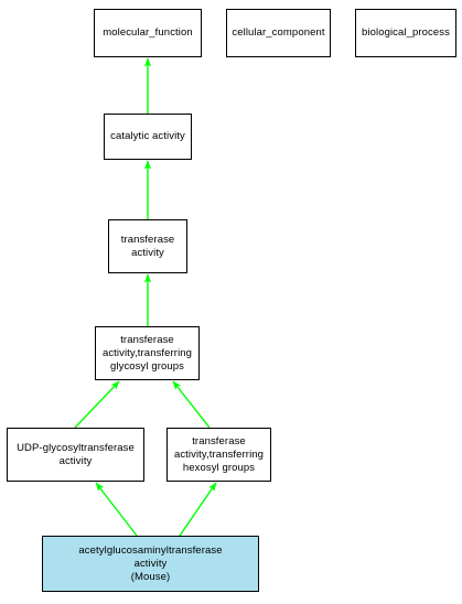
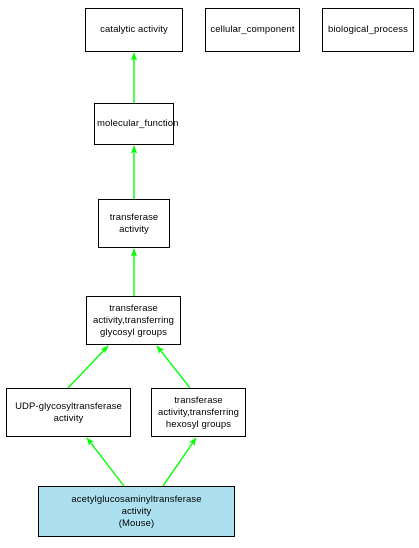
- molecular_function
+ catalytic activity
  cellular_component
  biological_process
- catalytic activity
+ molecular_function
  transferase
  activity
  transferase
  activity,transferring
  glycosyl groups
  UDP-glycosyltransferase
  activity
  transferase
  activity,transferring
  hexosyl groups
  acetylglucosaminyltransferase
  activity
  (Mouse)
